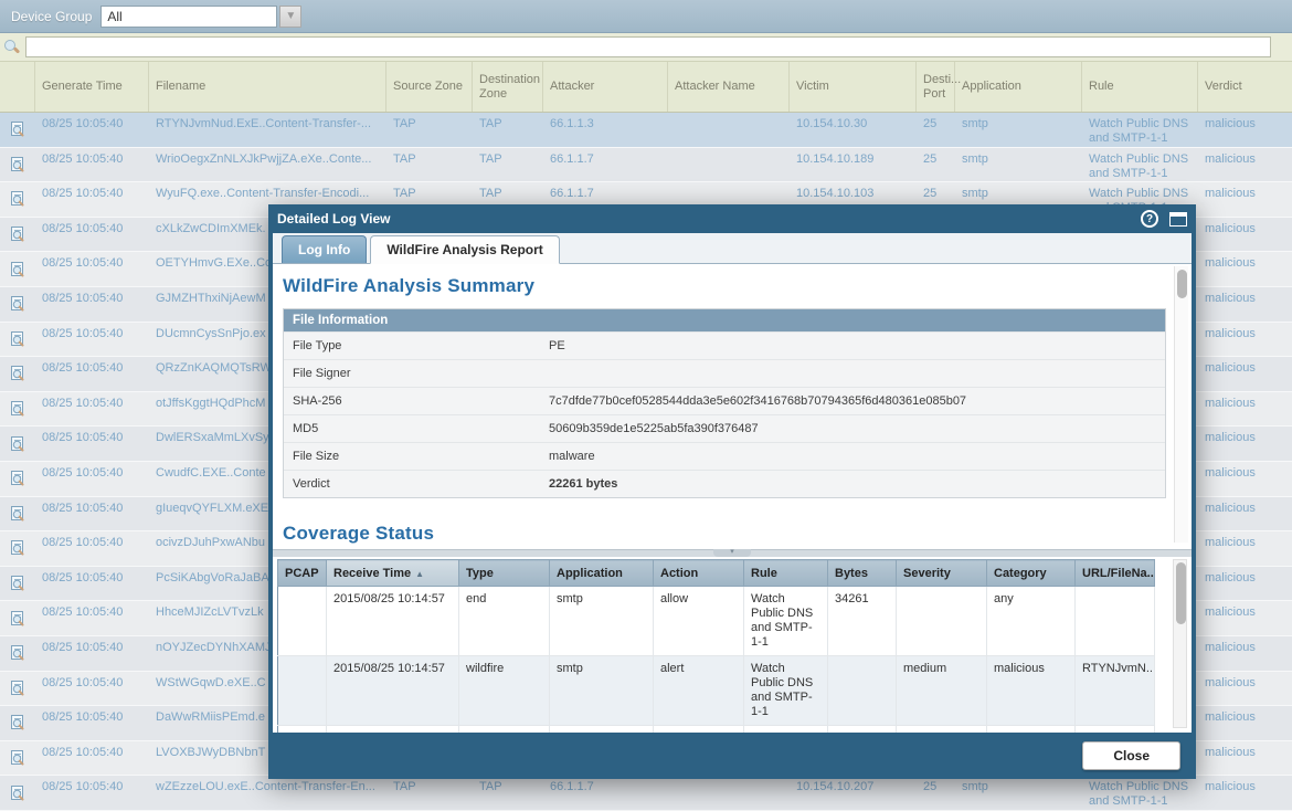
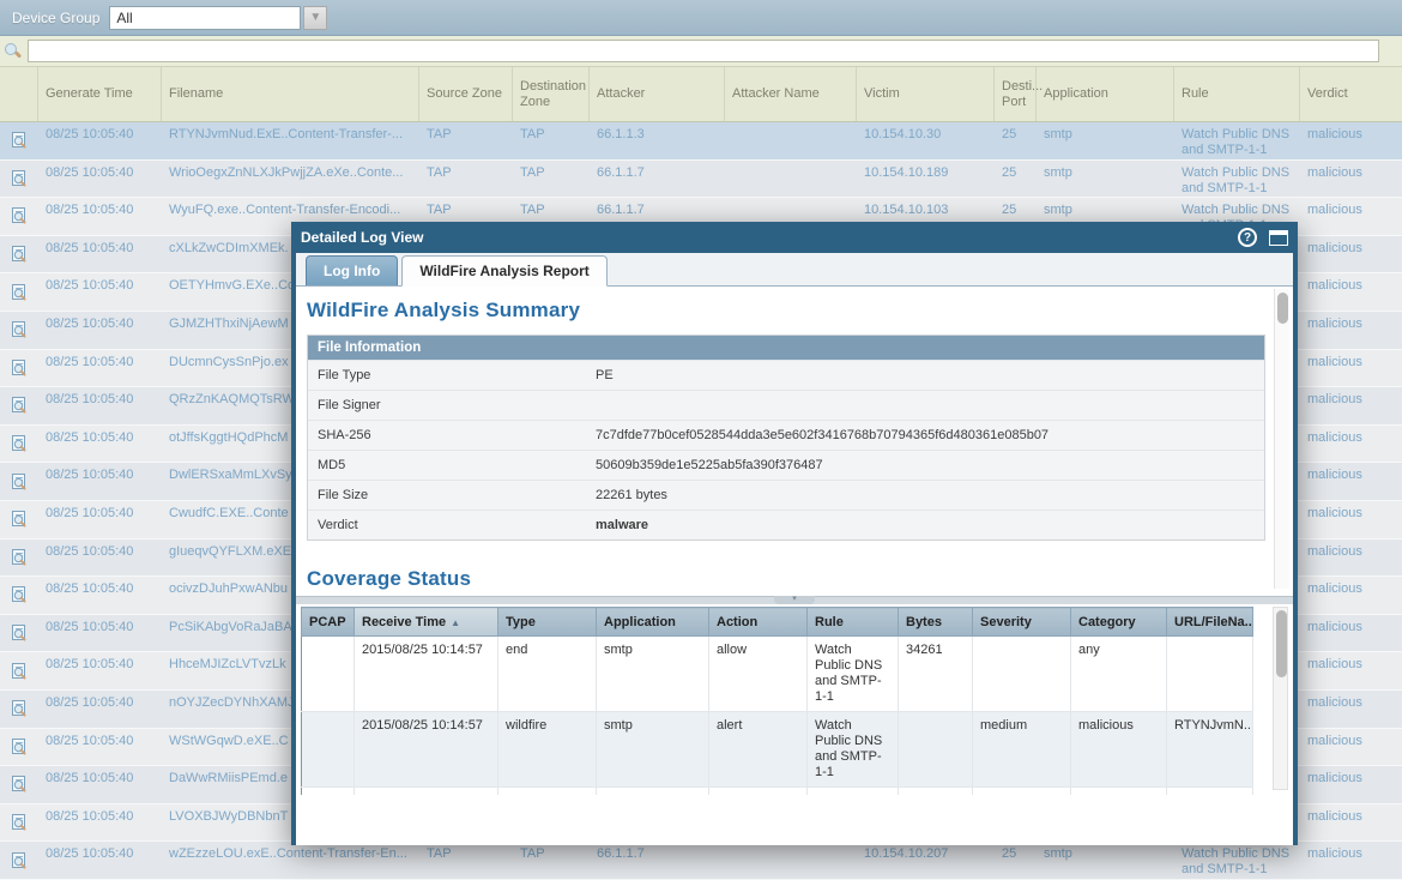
  Device Group
  All
  ▼
  Generate Time
  Filename
  Source Zone
  Destination Zone
  Attacker
  Attacker Name
  Victim
  Desti. Port
  Application
  Rule
  Verdict
  08/25 10:05:40
  RTYNJvmNud.ExE..Content-Transfer-...
  TAP
  TAP
  66.1.1.3
  10.154.10.30
  25
  smtp
  Watch Public DNS and SMTP-1-1
  malicious
  08/25 10:05:40
  WrioOegxZnNLXJkPwjjZA.eXe..Conte...
  TAP
  TAP
  66.1.1.7
  10.154.10.189
  25
  smtp
  Watch Public DNS and SMTP-1-1
  malicious
  08/25 10:05:40
  WyuFQ.exe..Content-Transfer-Encodi...
  TAP
  TAP
  66.1.1.7
  10.154.10.103
  25
  smtp
  malicious
  08/25 10:05:40
  cXLkZwCDImXMEk.
  malicious
  08/25 10:05:40
  OETYHmvG.EXe..C
  malicious
  08/25 10:05:40
  GJMZHThxiNjAewM
  malicious
  08/25 10:05:40
  DUcmnCysSnPjo.ex
  malicious
  08/25 10:05:40
  QRzZnKAQMQTsRW
  malicious
  08/25 10:05:40
  otJffsKggtHQdPhcM
  malicious
  08/25 10:05:40
  DwlERSxaMmLXvSy
  malicious
  08/25 10:05:40
  CwudfC.EXE..Conte
  malicious
  08/25 10:05:40
  gIueqvQYFLXM.eXE
  malicious
  08/25 10:05:40
  ocivzDJuhPxwANbu
  malicious
  08/25 10:05:40
  PcSiKAbgVoRaJaBA
  malicious
  08/25 10:05:40
  HhceMJIZcLVTvzLk
  malicious
  08/25 10:05:40
  nOYJZecDYNhXAM
  malicious
  08/25 10:05:40
  WStWGqwD.eXE..C
  malicious
  08/25 10:05:40
  DaWwRMiisPEmd.e
  malicious
  08/25 10:05:40
  LVOXBJWyDBNbnT
  malicious
  08/25 10:05:40
  wZEzzeLOU.exE..Content-Transfer-En...
  TAP
  TAP
  66.1.1.7
  10.154.10.207
  25
  smtp
  Watch Public DNS and SMTP-1-1
  malicious
  Detailed Log View
  ?
  Log Info
  WildFire Analysis Report
  WildFire Analysis Summary
  File Information
  File Type
  PE
  File Signer
  SHA-256
  7c7dfde77b0cef0528544dda3e5e602f3416768b70794365f6d480361e085b07
  MD5
  50609b359de1e5225ab5fa390f376487
  File Size
- malware
+ 22261 bytes
  Verdict
- 22261 bytes
+ malware
  Coverage Status
  PCAP	Receive Time ▲	Type	Application	Action	Rule	Bytes	Severity	Category	URL/FileNa..
  	2015/08/25 10:14:57	end	smtp	allow	Watch Public DNS and SMTP-1-1	34261		any
  	2015/08/25 10:14:57	wildfire	smtp	alert	Watch Public DNS and SMTP-1-1		medium	malicious	RTYNJvmN..
- Close
